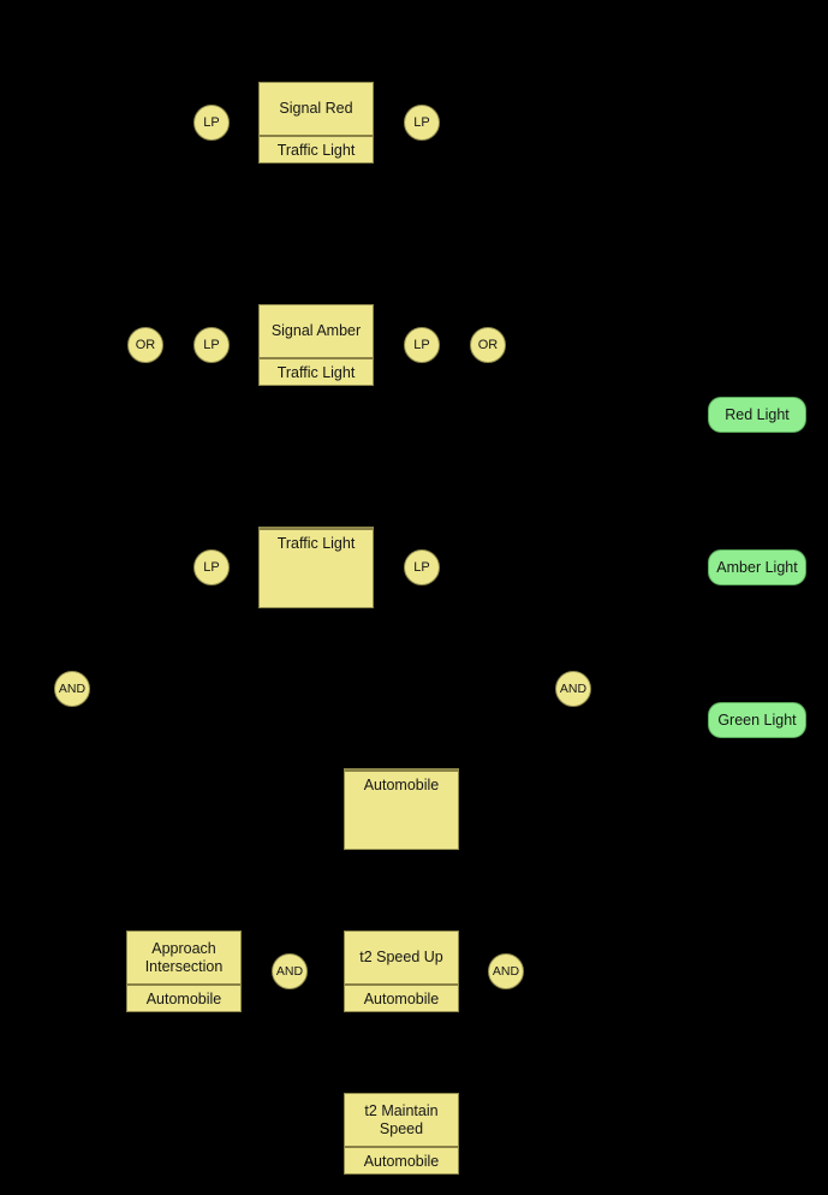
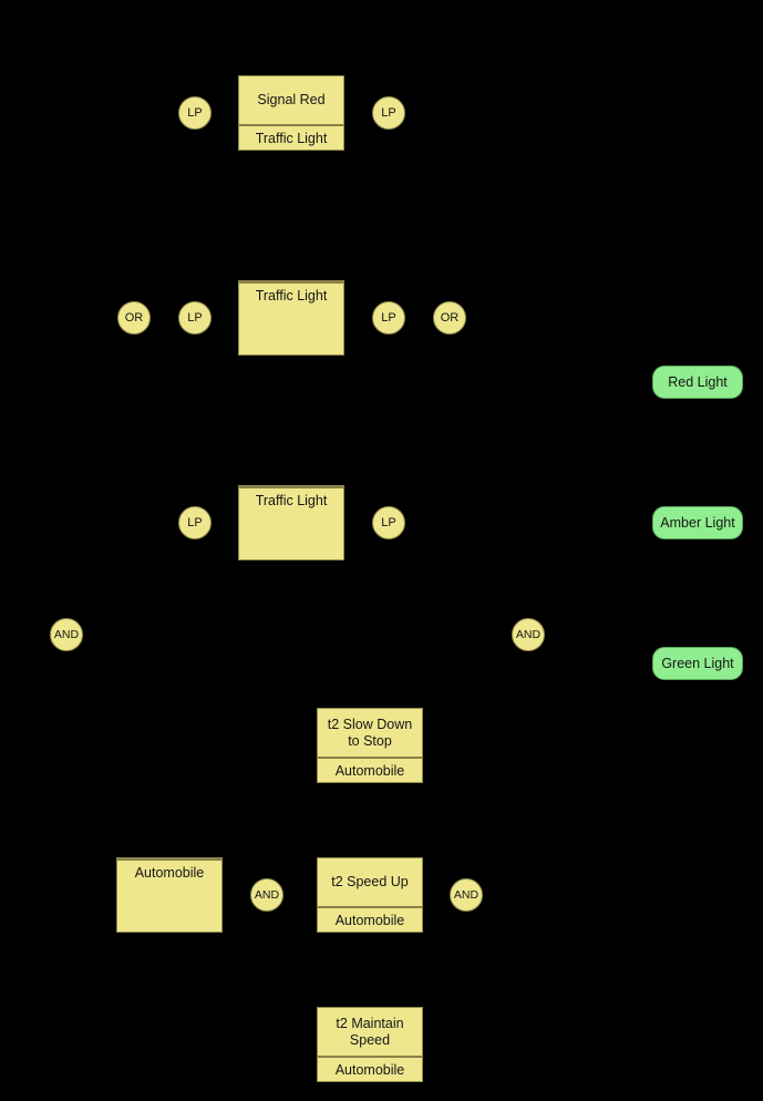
  Signal Red
  Traffic Light
- Signal Amber
  Traffic Light
  Traffic Light
+ t2 Slow Down
+ to Stop
  Automobile
- Approach
- Intersection
  Automobile
  t2 Speed Up
  Automobile
  t2 Maintain
  Speed
  Automobile
  LP
  LP
  OR
  LP
  LP
  OR
  LP
  LP
  AND
  AND
  AND
  AND
  Red Light
  Amber Light
  Green Light
